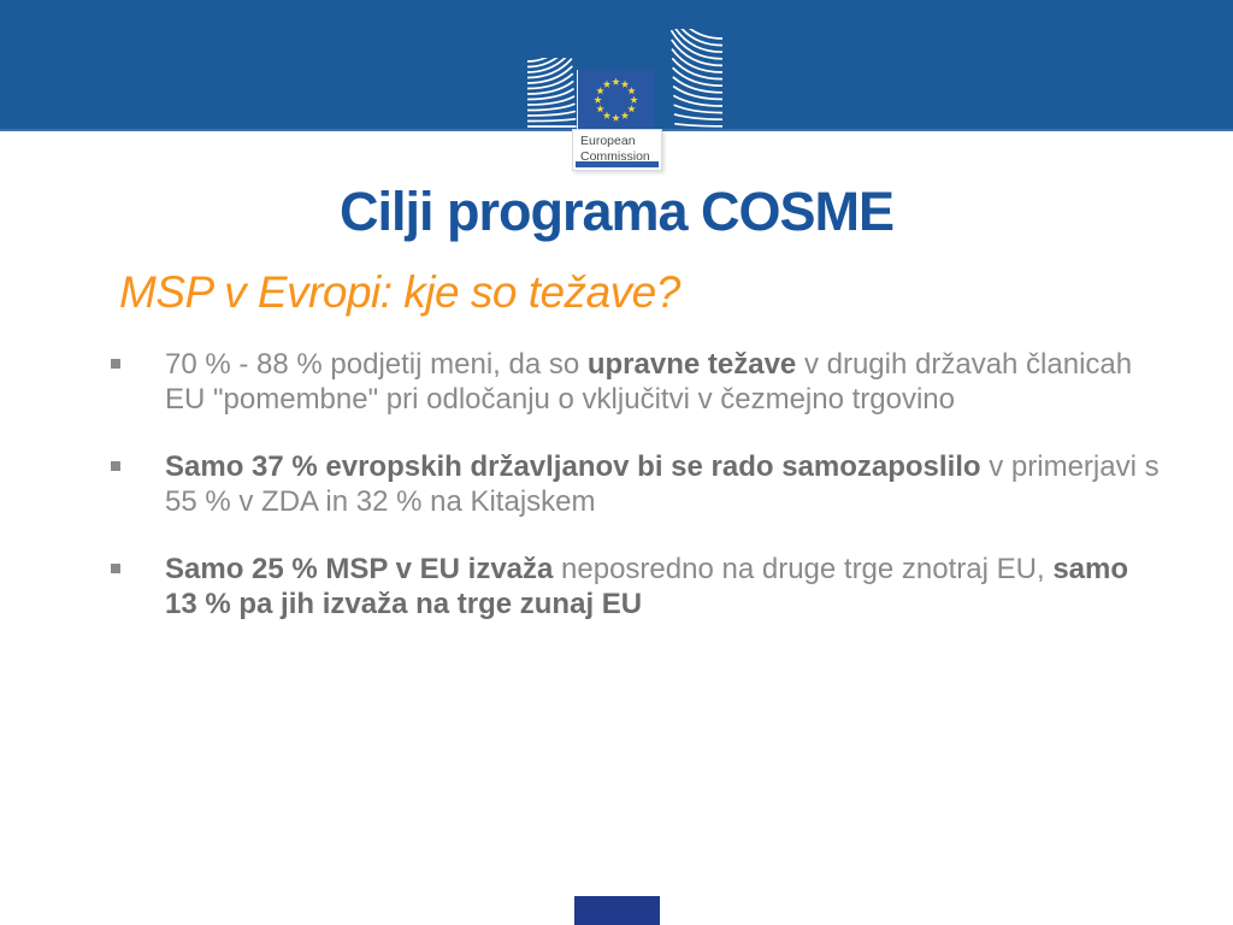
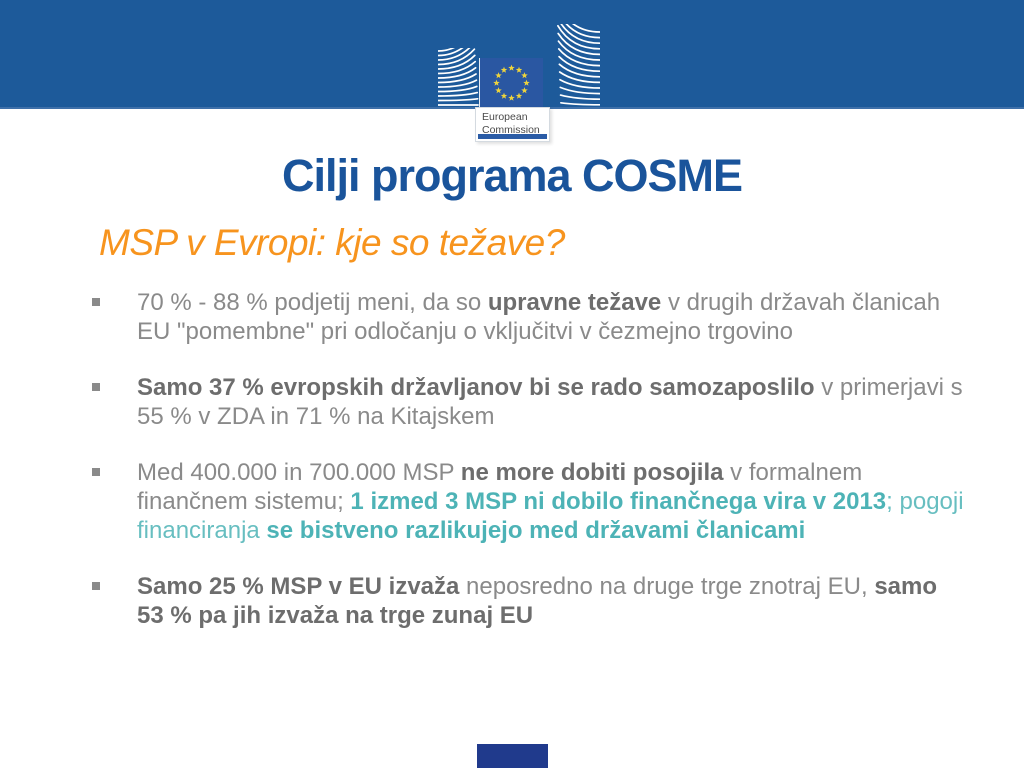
  European
  Commission
  Cilji programa COSME
  MSP v Evropi: kje so težave?
  70 % - 88 % podjetij meni, da so upravne težave v drugih državah članicah EU "pomembne" pri odločanju o vključitvi v čezmejno trgovino
- Samo 37 % evropskih državljanov bi se rado samozaposlilo v primerjavi s 55 % v ZDA in 32 % na Kitajskem
+ Samo 37 % evropskih državljanov bi se rado samozaposlilo v primerjavi s 55 % v ZDA in 71 % na Kitajskem
+ Med 400.000 in 700.000 MSP ne more dobiti posojila v formalnem finančnem sistemu; 1 izmed 3 MSP ni dobilo finančnega vira v 2013; pogoji financiranja se bistveno razlikujejo med državami članicami
- Samo 25 % MSP v EU izvaža neposredno na druge trge znotraj EU, samo 13 % pa jih izvaža na trge zunaj EU
+ Samo 25 % MSP v EU izvaža neposredno na druge trge znotraj EU, samo 53 % pa jih izvaža na trge zunaj EU
